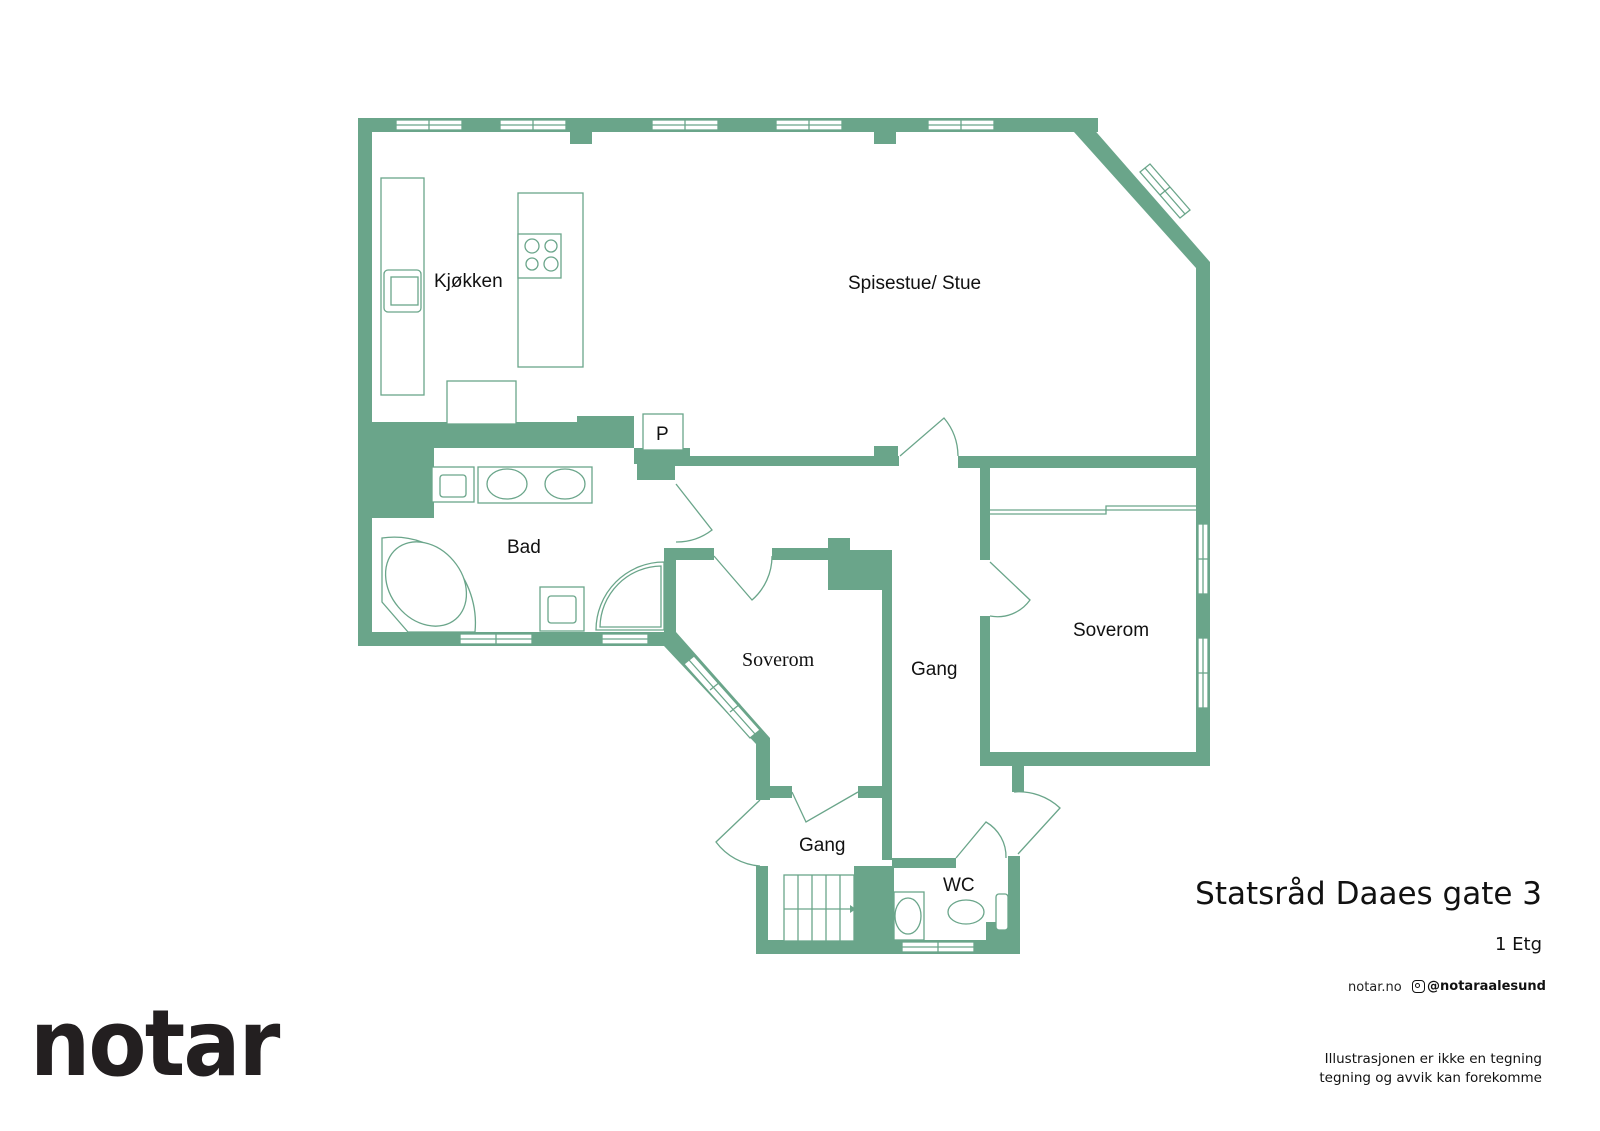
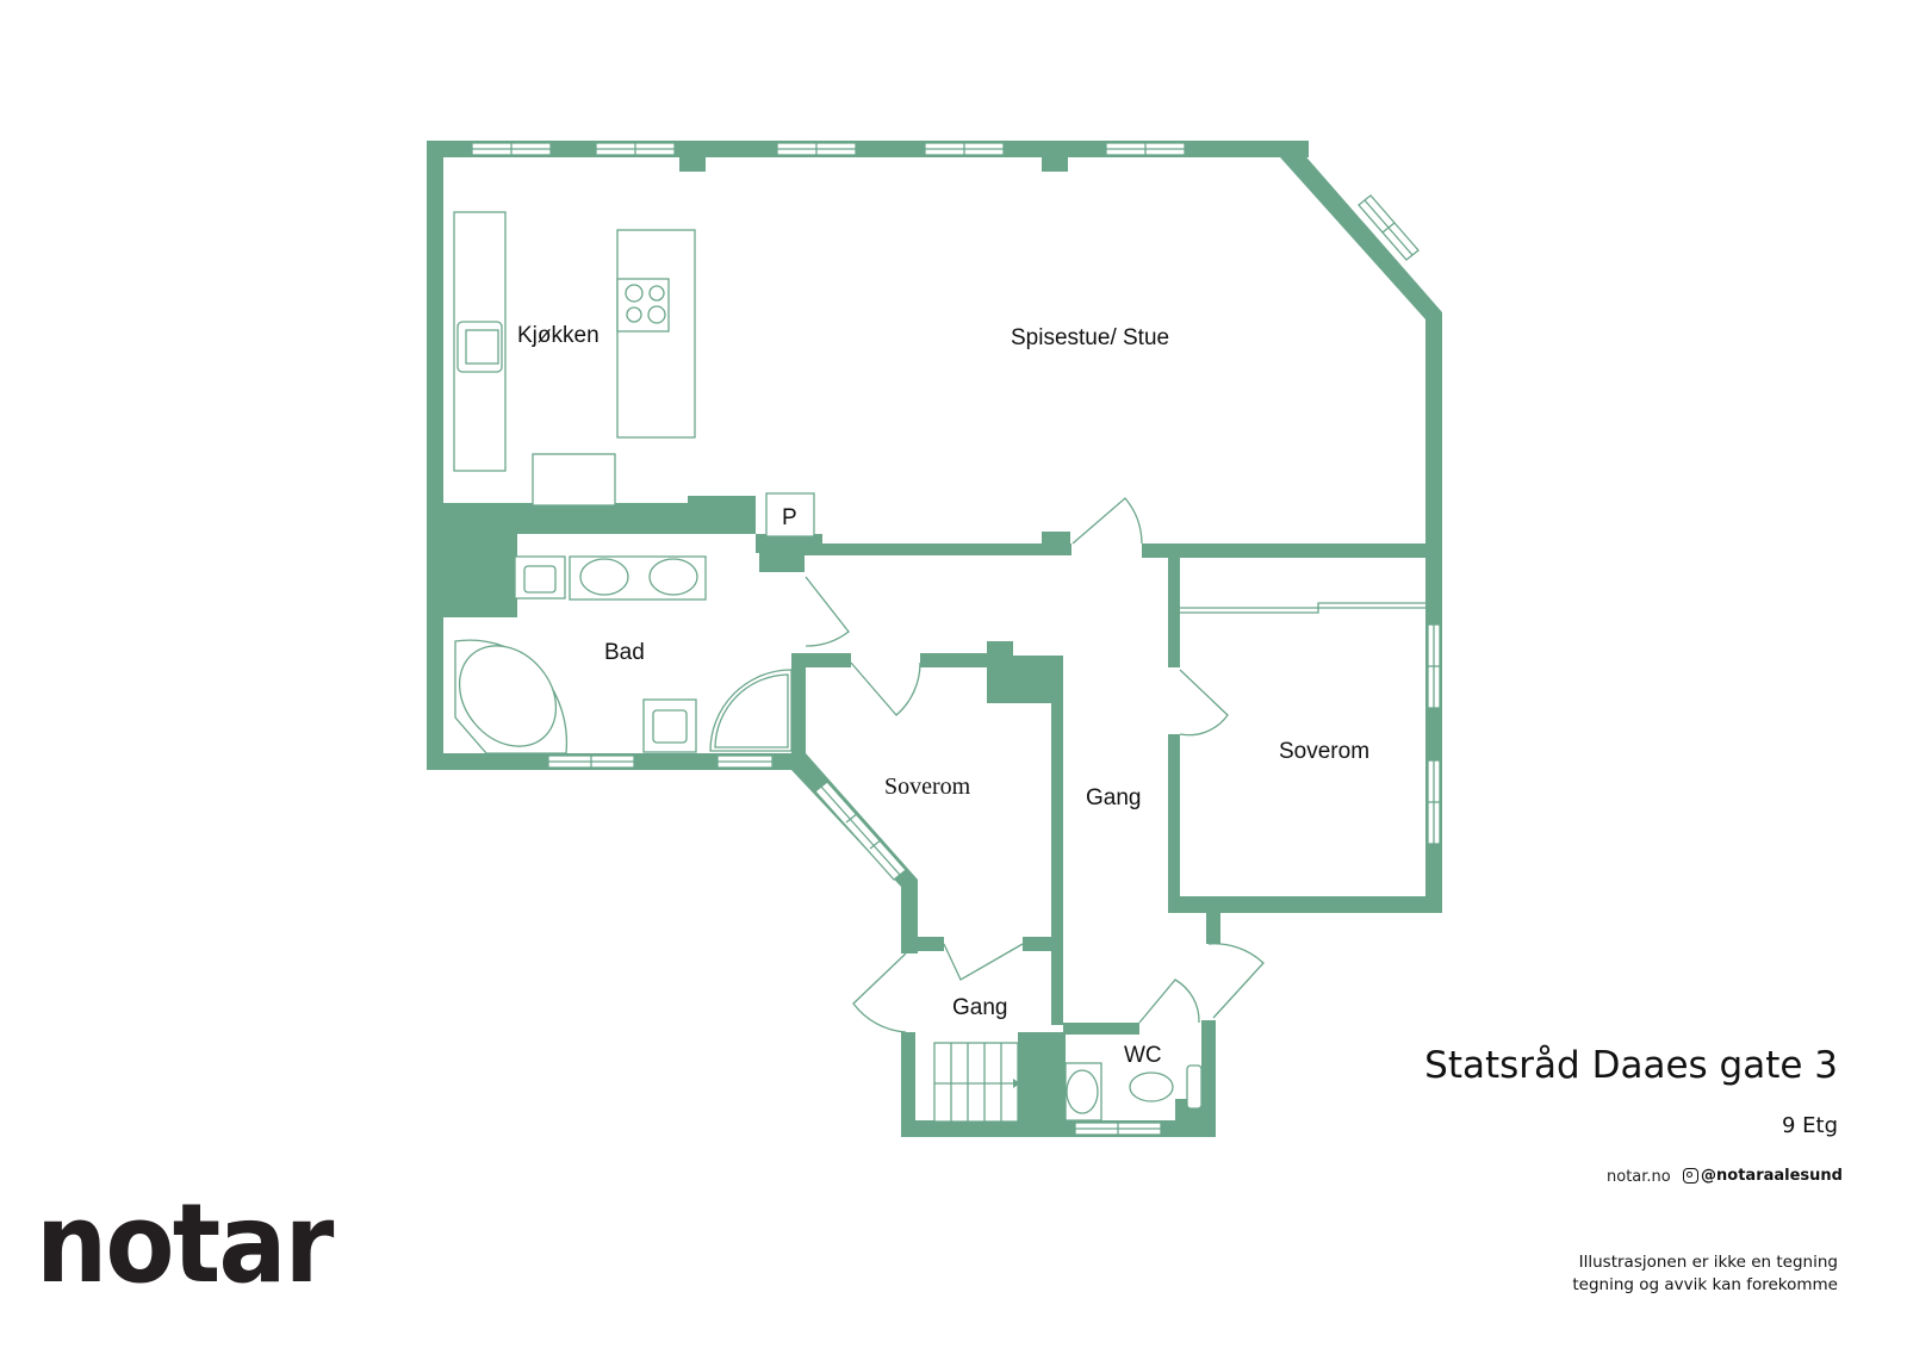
  Kjøkken
  Spisestue/ Stue
  Bad
  Soverom
  Gang
  Soverom
  Gang
  WC
  P
  Statsråd Daaes gate 3
- 1 Etg
+ 9 Etg
  notar.no
  @notaraalesund
  Illustrasjonen er ikke en tegning
  tegning og avvik kan forekomme
  notar
